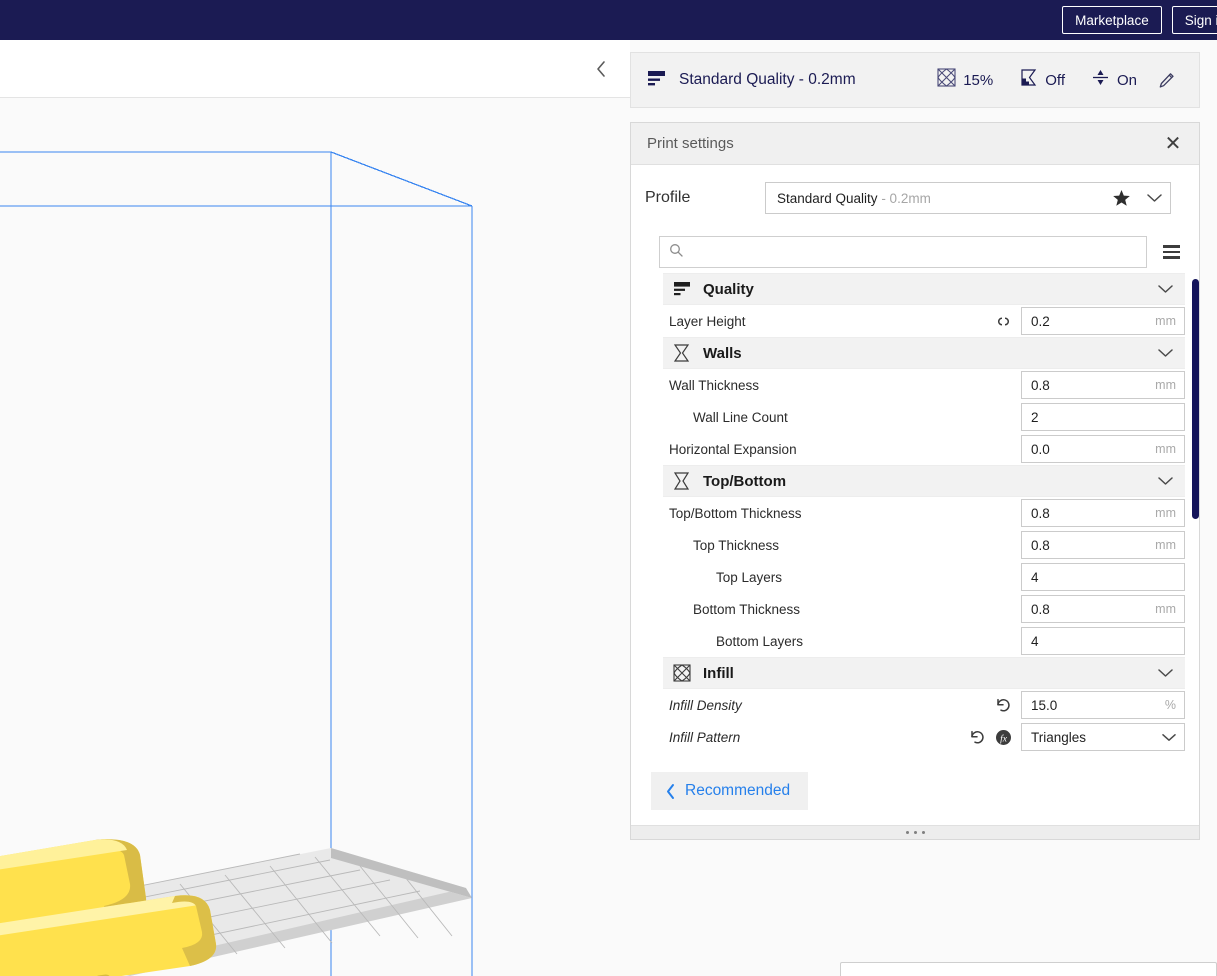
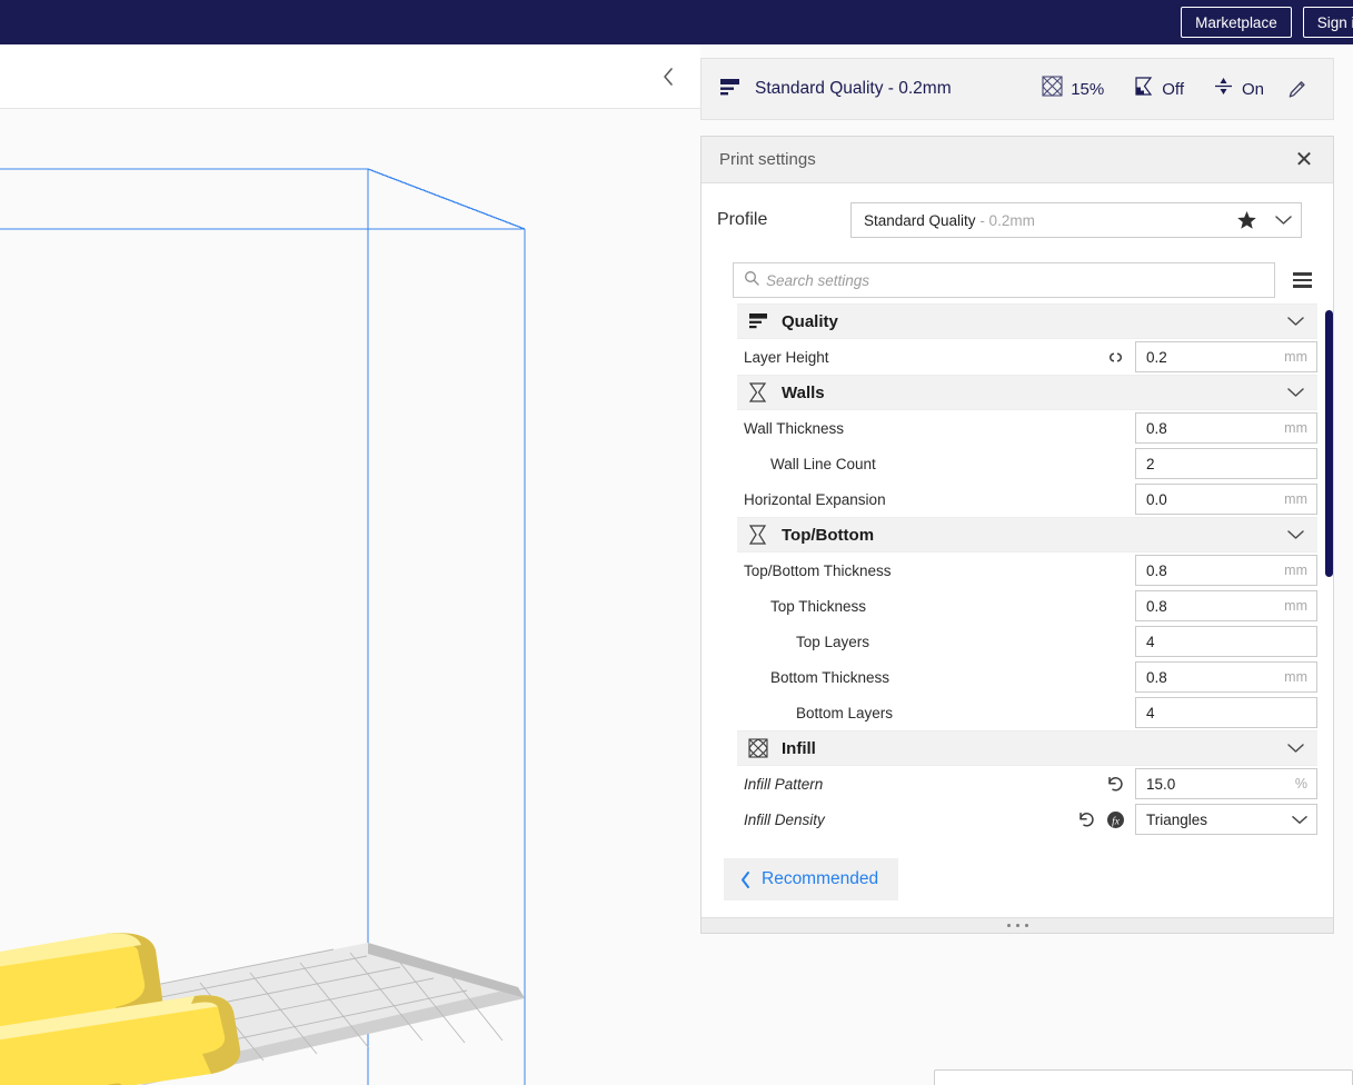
  Marketplace
  Standard Quality - 0.2mm
  15%
  Off
  On
  Print settings
  ✕
  Profile
  Standard Quality - 0.2mm
+ Search settings
  Quality
  Layer Height
  0.2
  mm
  Walls
  Wall Thickness
  0.8
  mm
  Wall Line Count
  2
  Horizontal Expansion
  0.0
  mm
  Top/Bottom
  Top/Bottom Thickness
  0.8
  mm
  Top Thickness
  0.8
  mm
  Top Layers
  4
  Bottom Thickness
  0.8
  mm
  Bottom Layers
  4
  Infill
- Infill Density
+ Infill Pattern
  15.0
  %
- Infill Pattern
+ Infill Density
  fx
  Triangles
  Recommended
